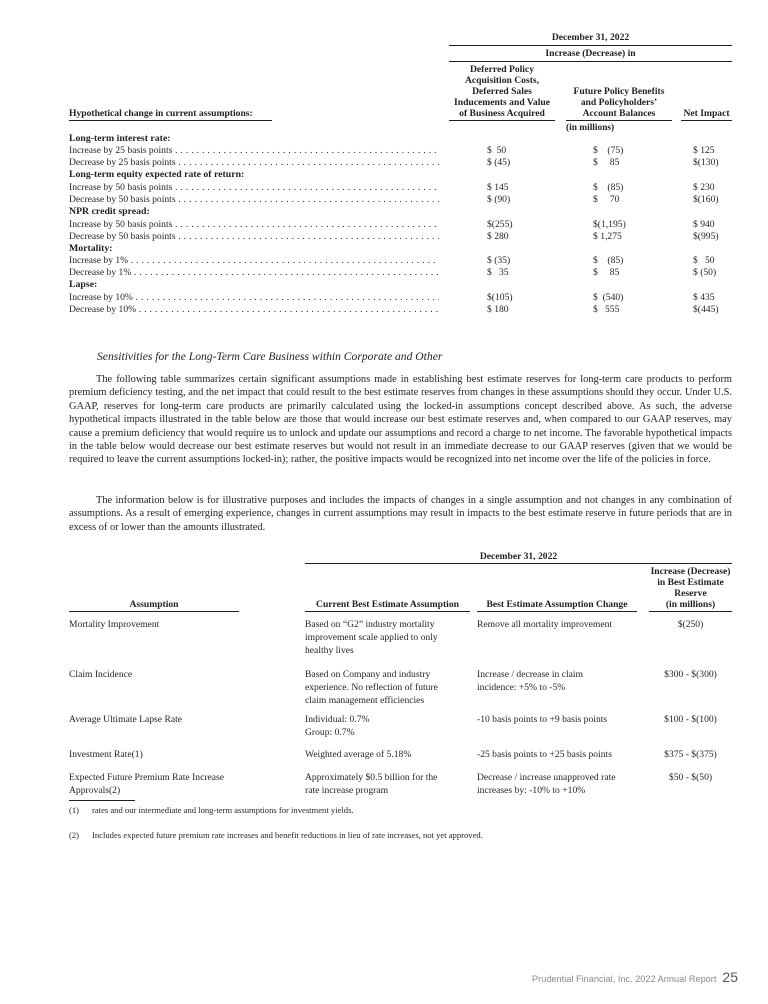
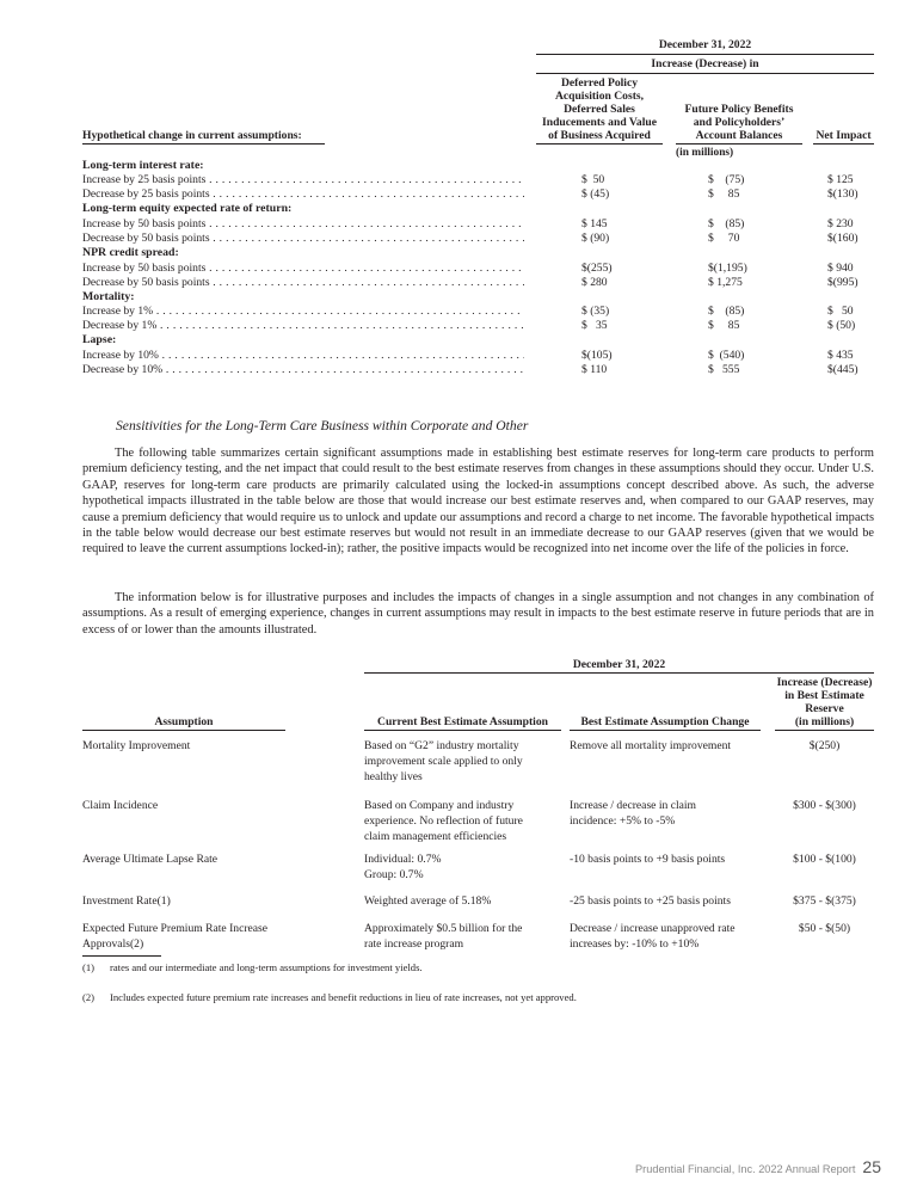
  December 31, 2022
  Increase (Decrease) in
  Deferred Policy
  Acquisition Costs,
  Deferred Sales
  Inducements and Value
  of Business Acquired
  Future Policy Benefits
  and Policyholders’
  Account Balances
  Net Impact
  Hypothetical change in current assumptions:
  (in millions)
  Long-term interest rate:
  Increase by 25 basis points
  $ 50
  $ (75)
  $ 125
  Decrease by 25 basis points
  $ (45)
  $ 85
  $(130)
  Long-term equity expected rate of return:
  Increase by 50 basis points
  $ 145
  $ (85)
  $ 230
  Decrease by 50 basis points
  $ (90)
  $ 70
  $(160)
  NPR credit spread:
  Increase by 50 basis points
  $(255)
  $(1,195)
  $ 940
  Decrease by 50 basis points
  $ 280
  $ 1,275
  $(995)
  Mortality:
  Increase by 1%
  $ (35)
  $ (85)
  $ 50
  Decrease by 1%
  $ 35
  $ 85
  $ (50)
  Lapse:
  Increase by 10%
  $(105)
  $ (540)
  $ 435
  Decrease by 10%
- $ 180
+ $ 110
  $ 555
  $(445)
  Sensitivities for the Long-Term Care Business within Corporate and Other
  The following table summarizes certain significant assumptions made in establishing best estimate reserves for long-term care products to perform premium deficiency testing, and the net impact that could result to the best estimate reserves from changes in these assumptions should they occur. Under U.S. GAAP, reserves for long-term care products are primarily calculated using the locked-in assumptions concept described above. As such, the adverse hypothetical impacts illustrated in the table below are those that would increase our best estimate reserves and, when compared to our GAAP reserves, may cause a premium deficiency that would require us to unlock and update our assumptions and record a charge to net income. The favorable hypothetical impacts in the table below would decrease our best estimate reserves but would not result in an immediate decrease to our GAAP reserves (given that we would be required to leave the current assumptions locked-in); rather, the positive impacts would be recognized into net income over the life of the policies in force.
  The information below is for illustrative purposes and includes the impacts of changes in a single assumption and not changes in any combination of assumptions. As a result of emerging experience, changes in current assumptions may result in impacts to the best estimate reserve in future periods that are in excess of or lower than the amounts illustrated.
  December 31, 2022
  Assumption
  Current Best Estimate Assumption
  Best Estimate Assumption Change
  Increase (Decrease)
  in Best Estimate
  Reserve
  (in millions)
  Mortality Improvement
  Based on “G2” industry mortality
  improvement scale applied to only
  healthy lives
  Remove all mortality improvement
  $(250)
  Claim Incidence
  Based on Company and industry
  experience. No reflection of future
  claim management efficiencies
  Increase / decrease in claim
  incidence: +5% to -5%
  $300 - $(300)
  Average Ultimate Lapse Rate
  Individual: 0.7%
  Group: 0.7%
  -10 basis points to +9 basis points
  $100 - $(100)
  Investment Rate(1)
  Weighted average of 5.18%
  -25 basis points to +25 basis points
  $375 - $(375)
  Expected Future Premium Rate Increase
  Approvals(2)
  Approximately $0.5 billion for the
  rate increase program
  Decrease / increase unapproved rate
  increases by: -10% to +10%
  $50 - $(50)
  (1)
  rates and our intermediate and long-term assumptions for investment yields.
  (2)
  Includes expected future premium rate increases and benefit reductions in lieu of rate increases, not yet approved.
  Prudential Financial, Inc. 2022 Annual Report 25
